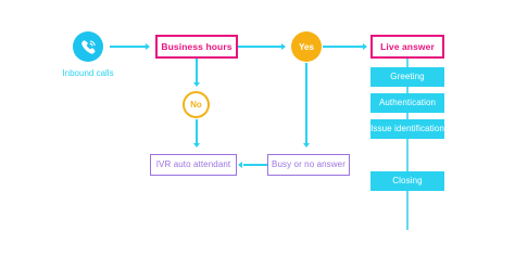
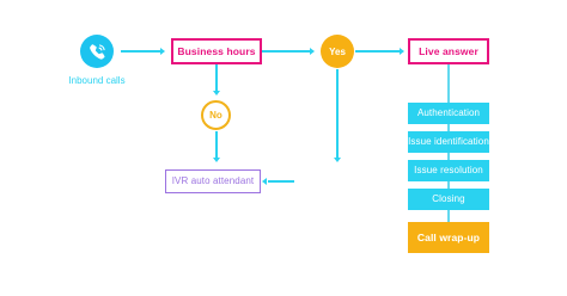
  Inbound calls
  Business hours
  No
  Yes
  IVR auto attendant
- Busy or no answer
  Live answer
- Greeting
  Authentication
  Issue identification
+ Issue resolution
  Closing
+ Call wrap-up
